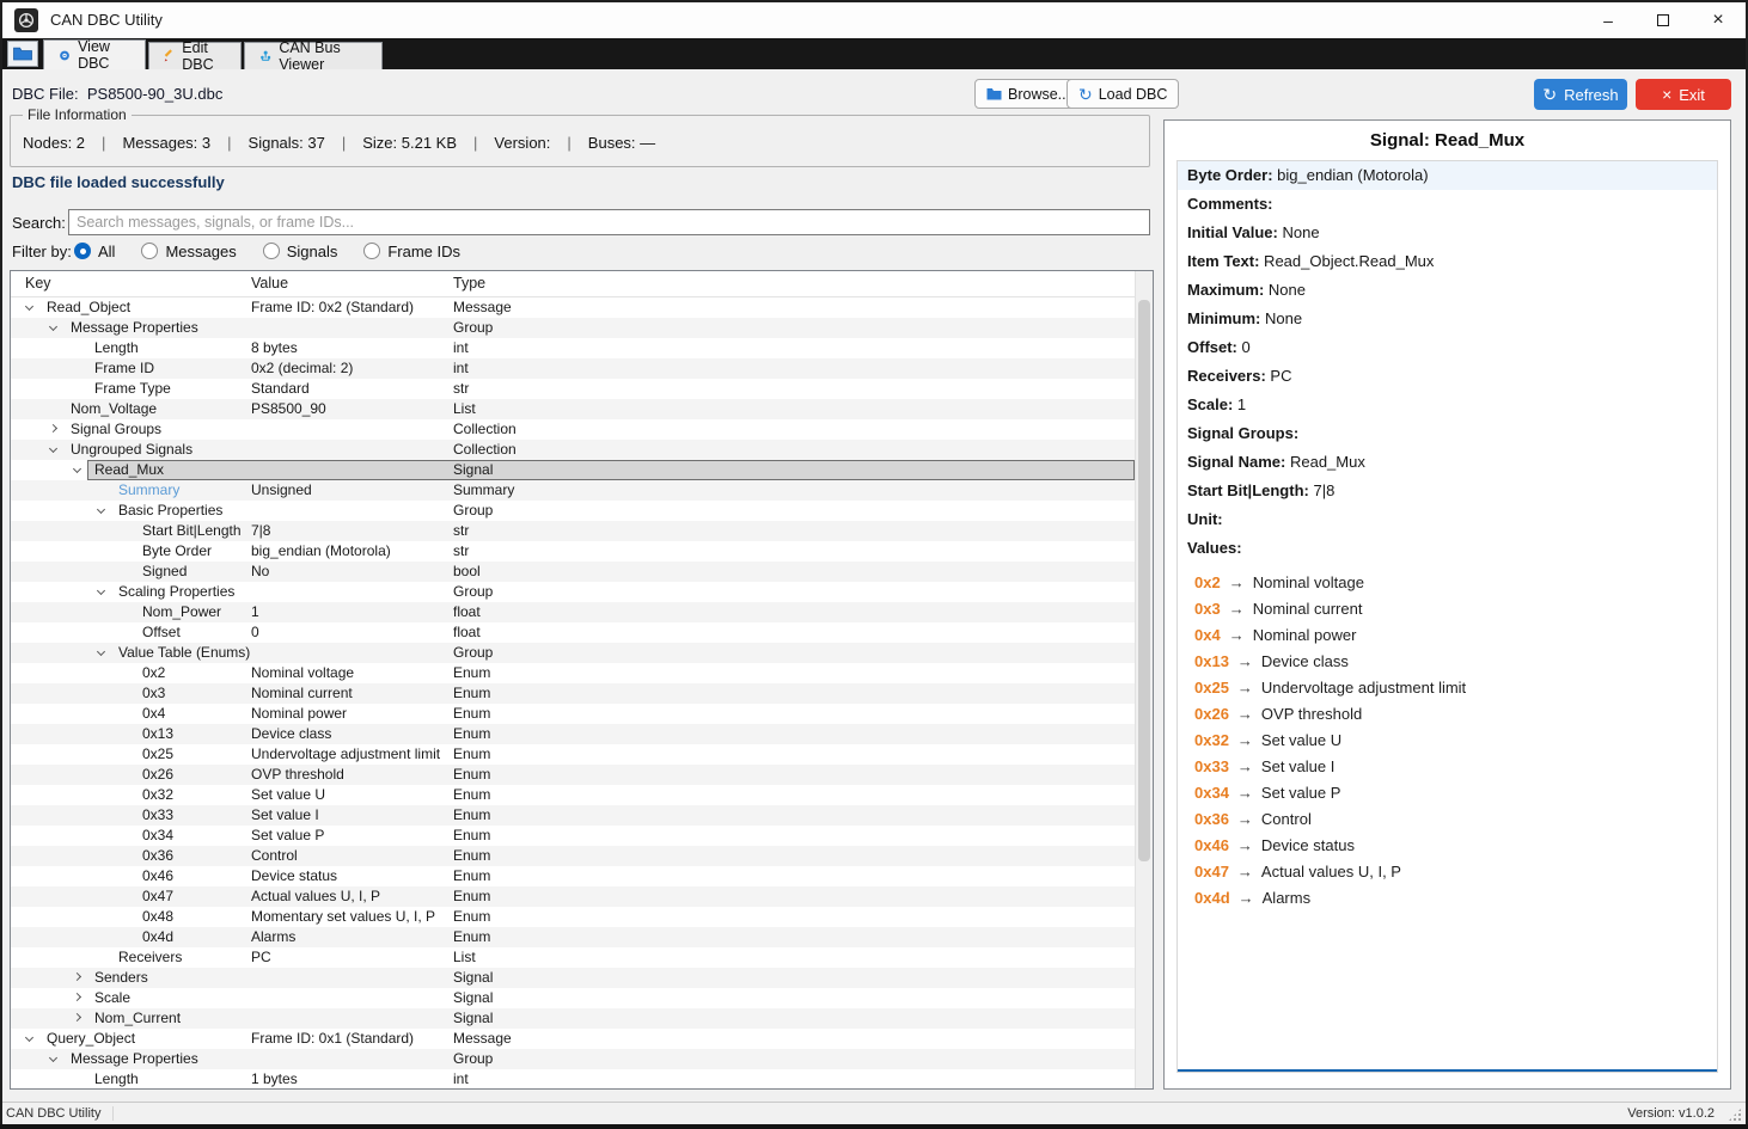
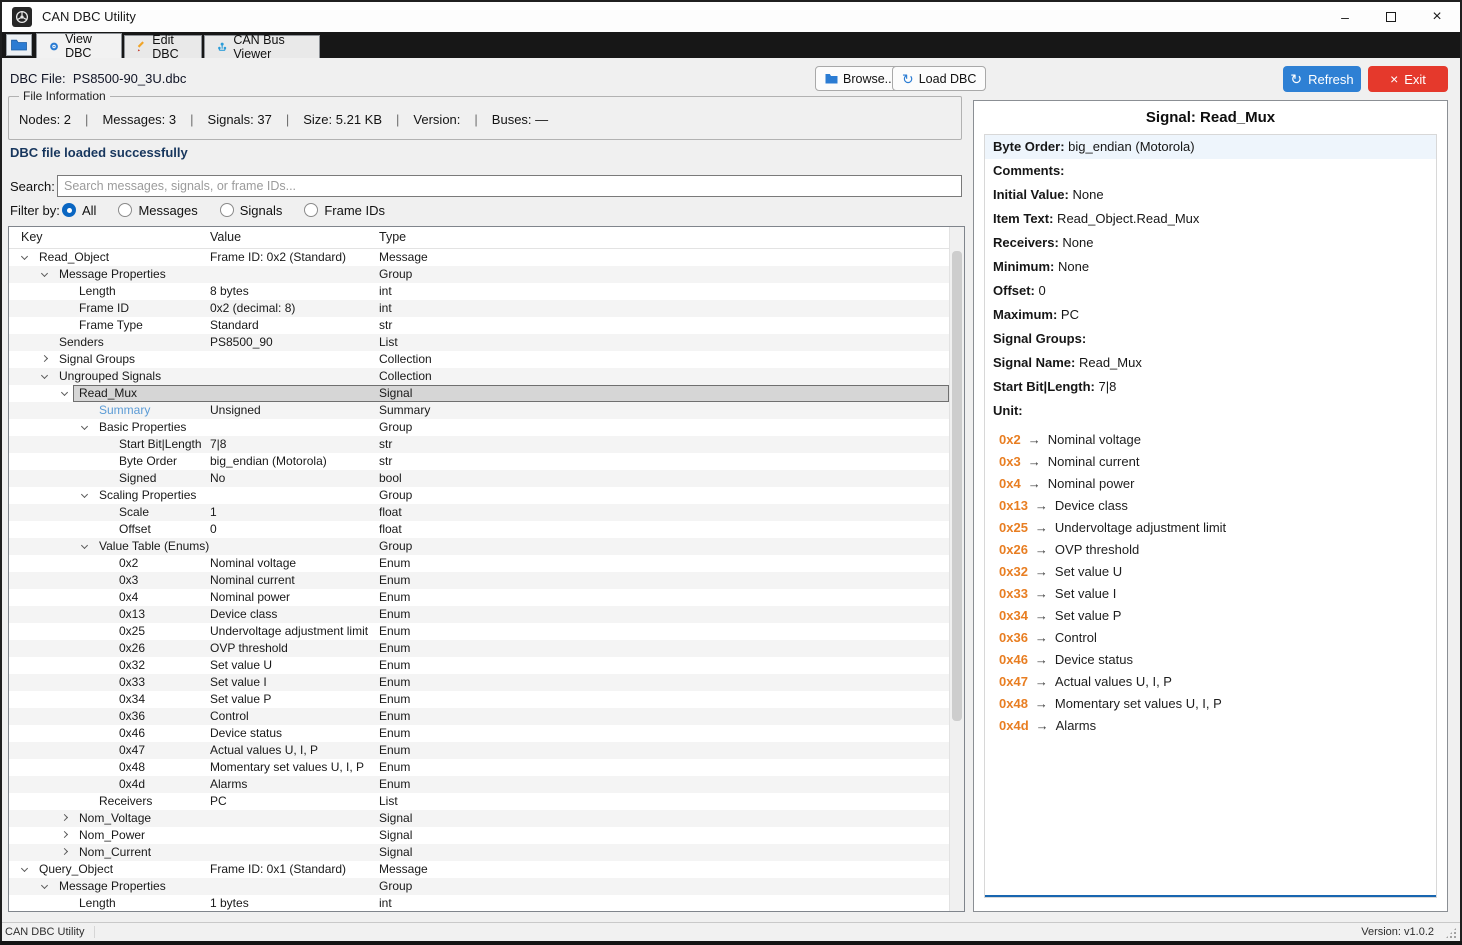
  CAN DBC Utility
  –
  ×
  View DBC
  Edit DBC
  CAN Bus Viewer
  DBC File: PS8500-90_3U.dbc
  Browse..
  ↻
  Load DBC
  ↻
  Refresh
  ×
  Exit
  File Information
  Nodes: 2 | Messages: 3 | Signals: 37 | Size: 5.21 KB | Version: | Buses: —
  DBC file loaded successfully
  Search:
  Search messages, signals, or frame IDs...
  Filter by:
  All
  Messages
  Signals
  Frame IDs
  Key
  Value
  Type
  Read_Object
  Frame ID: 0x2 (Standard)
  Message
  Message Properties
  Group
  Length
  8 bytes
  int
  Frame ID
- 0x2 (decimal: 2)
+ 0x2 (decimal: 8)
  int
  Frame Type
  Standard
  str
- Nom_Voltage
+ Senders
  PS8500_90
  List
  Signal Groups
  Collection
  Ungrouped Signals
  Collection
  Read_Mux
  Signal
  Summary
  Unsigned
  Summary
  Basic Properties
  Group
  Start Bit|Length
  7|8
  str
  Byte Order
  big_endian (Motorola)
  str
  Signed
  No
  bool
  Scaling Properties
  Group
- Nom_Power
+ Scale
  1
  float
  Offset
  0
  float
  Value Table (Enums)
  Group
  0x2
  Nominal voltage
  Enum
  0x3
  Nominal current
  Enum
  0x4
  Nominal power
  Enum
  0x13
  Device class
  Enum
  0x25
  Undervoltage adjustment limit
  Enum
  0x26
  OVP threshold
  Enum
  0x32
  Set value U
  Enum
  0x33
  Set value I
  Enum
  0x34
  Set value P
  Enum
  0x36
  Control
  Enum
  0x46
  Device status
  Enum
  0x47
  Actual values U, I, P
  Enum
  0x48
  Momentary set values U, I, P
  Enum
  0x4d
  Alarms
  Enum
  Receivers
  PC
  List
- Senders
+ Nom_Voltage
  Signal
- Scale
+ Nom_Power
  Signal
  Nom_Current
  Signal
  Query_Object
  Frame ID: 0x1 (Standard)
  Message
  Message Properties
  Group
  Length
  1 bytes
  int
  Signal: Read_Mux
  Byte Order: big_endian (Motorola)
  Comments:
  Initial Value: None
  Item Text: Read_Object.Read_Mux
- Maximum: None
+ Receivers: None
  Minimum: None
  Offset: 0
- Receivers: PC
+ Maximum: PC
- Scale: 1
  Signal Groups:
  Signal Name: Read_Mux
  Start Bit|Length: 7|8
  Unit:
- Values:
  0x2 → Nominal voltage
  0x3 → Nominal current
  0x4 → Nominal power
  0x13 → Device class
  0x25 → Undervoltage adjustment limit
  0x26 → OVP threshold
  0x32 → Set value U
  0x33 → Set value I
  0x34 → Set value P
  0x36 → Control
  0x46 → Device status
  0x47 → Actual values U, I, P
+ 0x48 → Momentary set values U, I, P
  0x4d → Alarms
  CAN DBC Utility
  Version: v1.0.2
